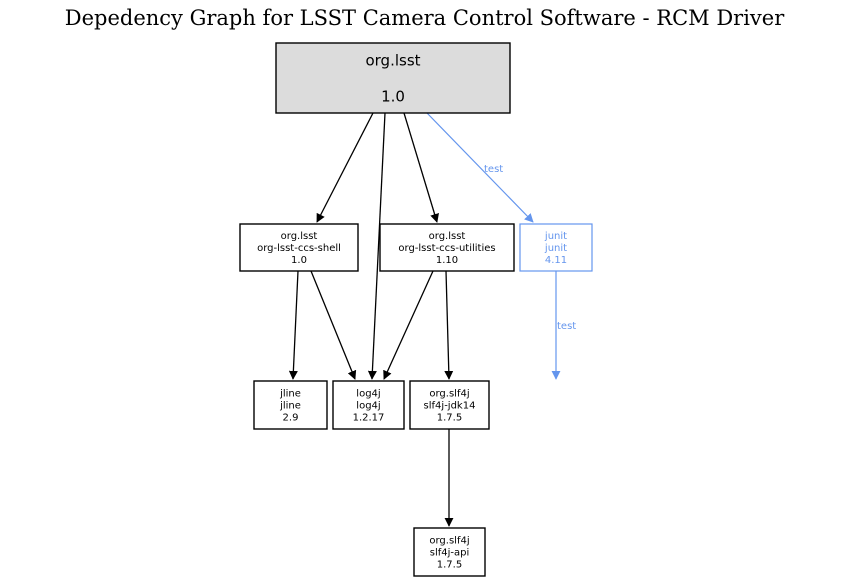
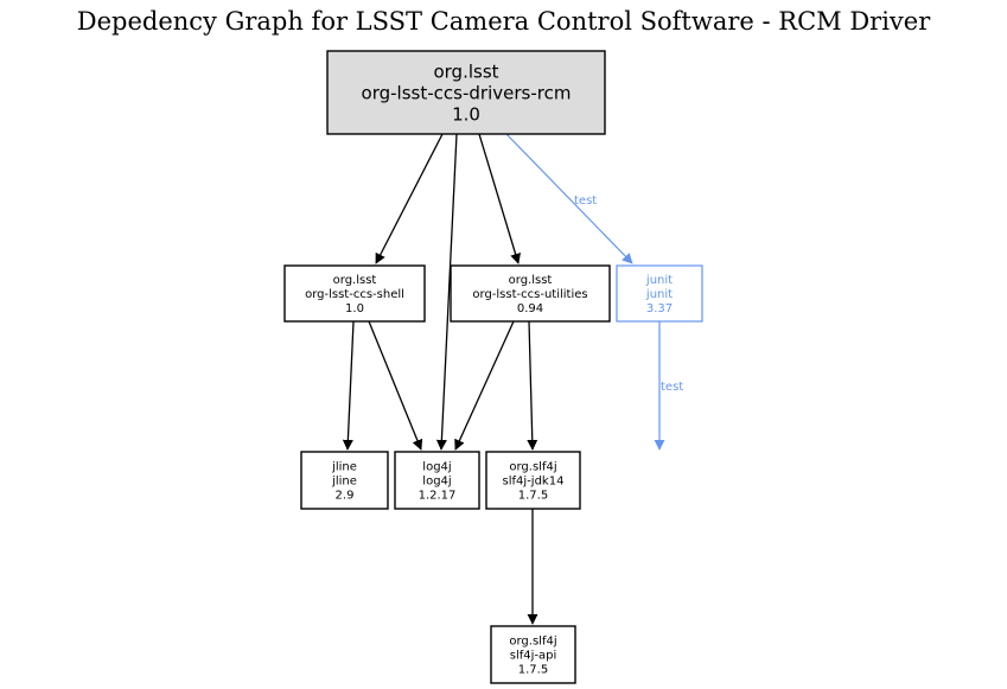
  Depedency Graph for LSST Camera Control Software - RCM Driver
  test
  test
  org.lsst
+ org-lsst-ccs-drivers-rcm
  1.0
  org.lsst
  org-lsst-ccs-shell
  1.0
  org.lsst
  org-lsst-ccs-utilities
- 1.10
+ 0.94
  junit
  junit
- 4.11
+ 3.37
  jline
  jline
  2.9
  log4j
  log4j
  1.2.17
  org.slf4j
  slf4j-jdk14
  1.7.5
  org.slf4j
  slf4j-api
  1.7.5
